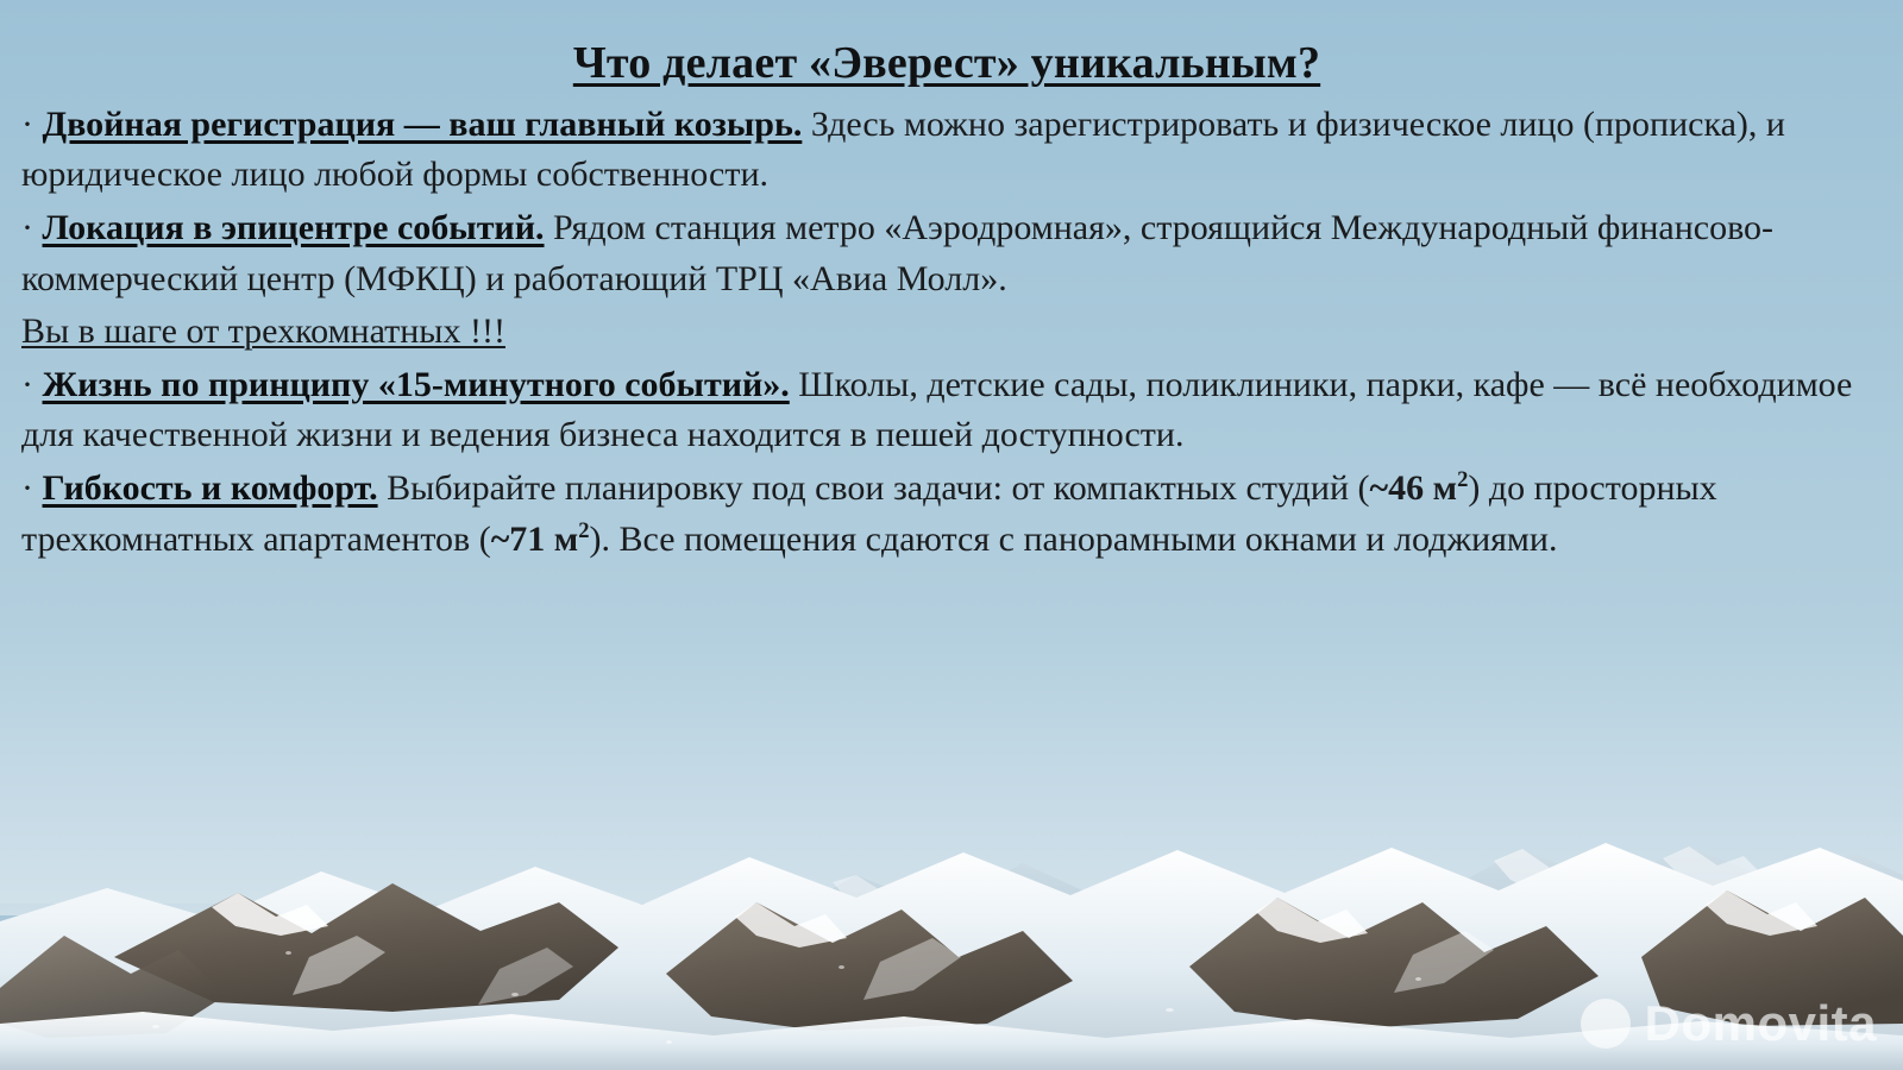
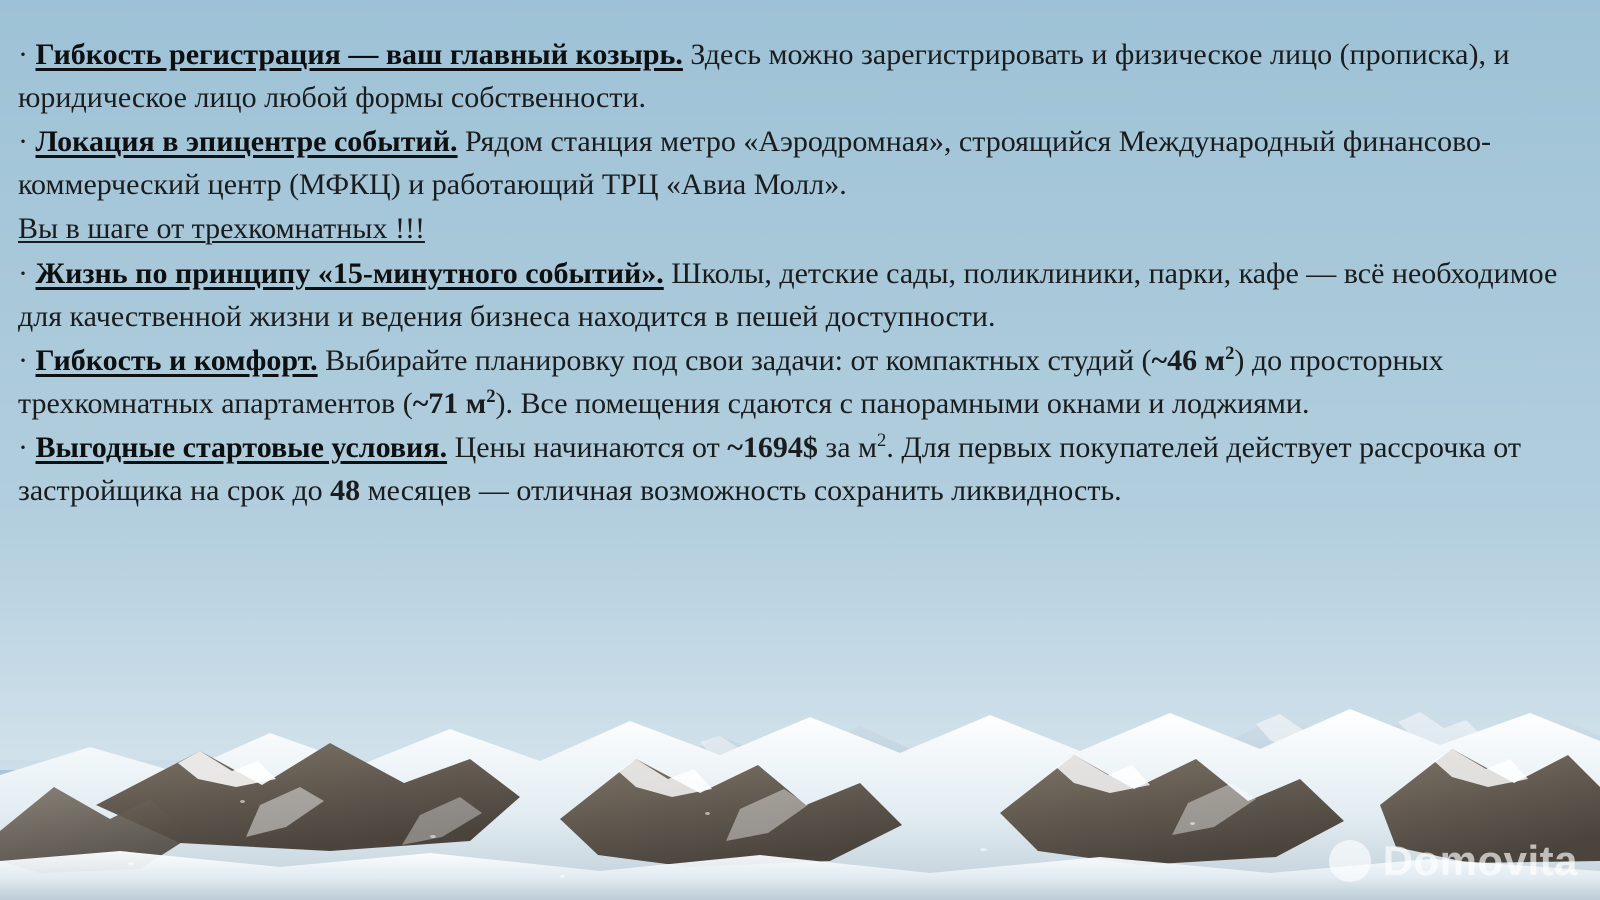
- Что делает «Эверест» уникальным?
- · Двойная регистрация — ваш главный козырь. Здесь можно зарегистрировать и физическое лицо (прописка), и юридическое лицо любой формы собственности.
+ · Гибкость регистрация — ваш главный козырь. Здесь можно зарегистрировать и физическое лицо (прописка), и юридическое лицо любой формы собственности.
  · Локация в эпицентре событий. Рядом станция метро «Аэродромная», строящийся Международный финансово-коммерческий центр (МФКЦ) и работающий ТРЦ «Авиа Молл».
  Вы в шаге от трехкомнатных !!!
  · Жизнь по принципу «15-минутного событий». Школы, детские сады, поликлиники, парки, кафе — всё необходимое для качественной жизни и ведения бизнеса находится в пешей доступности.
  · Гибкость и комфорт. Выбирайте планировку под свои задачи: от компактных студий (~46 м2) до просторных трехкомнатных апартаментов (~71 м2). Все помещения сдаются с панорамными окнами и лоджиями.
+ · Выгодные стартовые условия. Цены начинаются от ~1694$ за м2. Для первых покупателей действует рассрочка от застройщика на срок до 48 месяцев — отличная возможность сохранить ликвидность.
  Domovita
